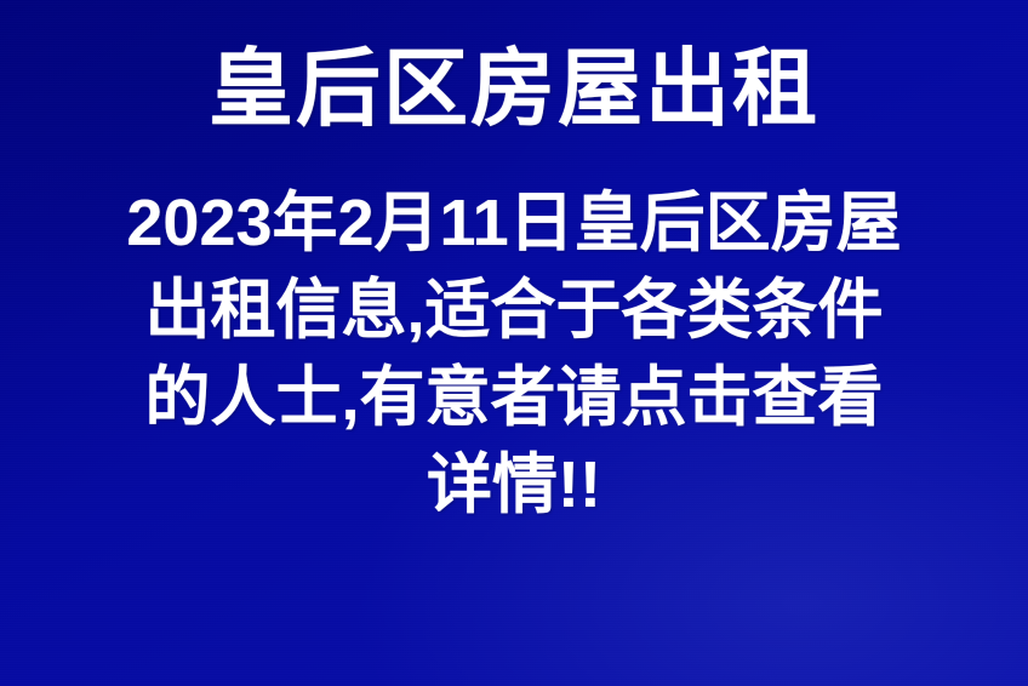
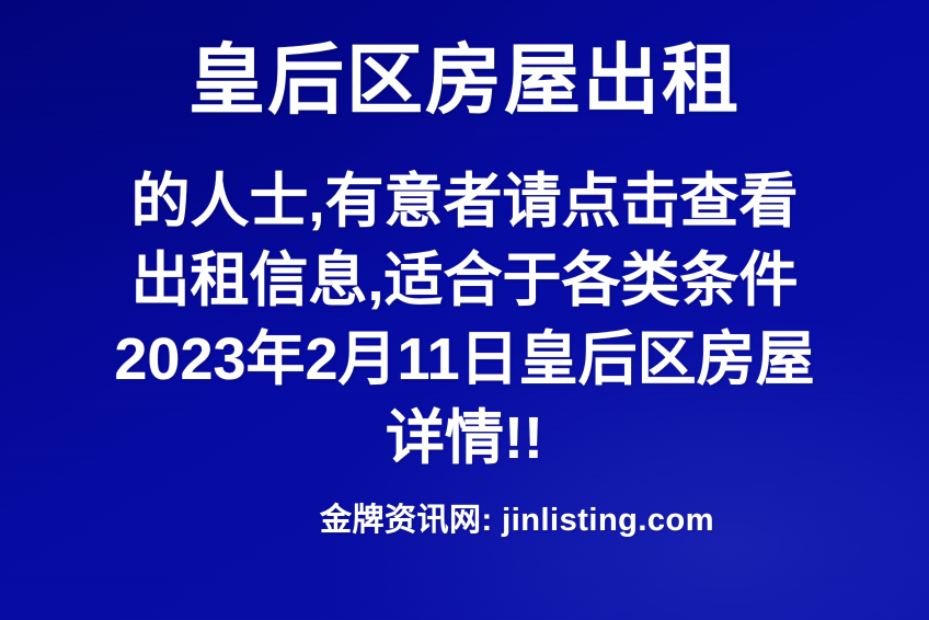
  皇后区房屋出租
- 2023年2月11日皇后区房屋
+ 的人士,有意者请点击查看
  出租信息,适合于各类条件
- 的人士,有意者请点击查看
+ 2023年2月11日皇后区房屋
  详情!!
+ 金牌资讯网: jinlisting.com
